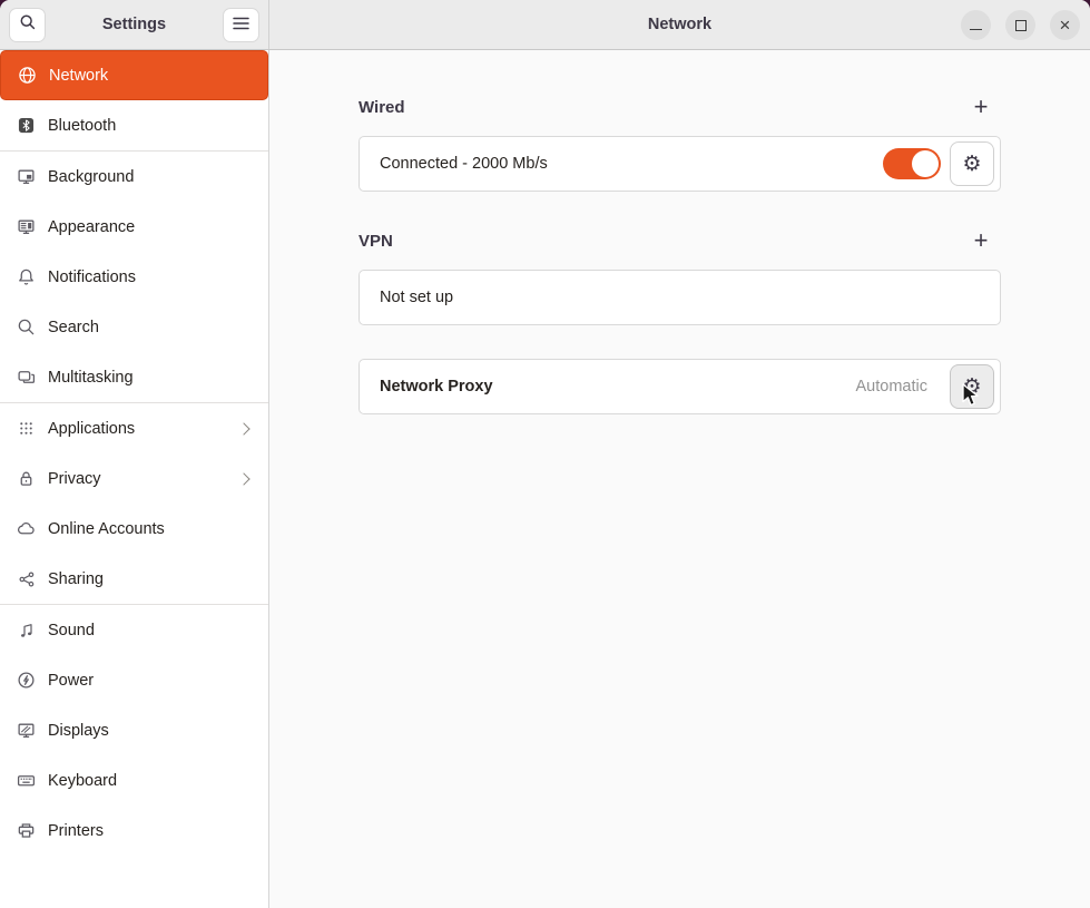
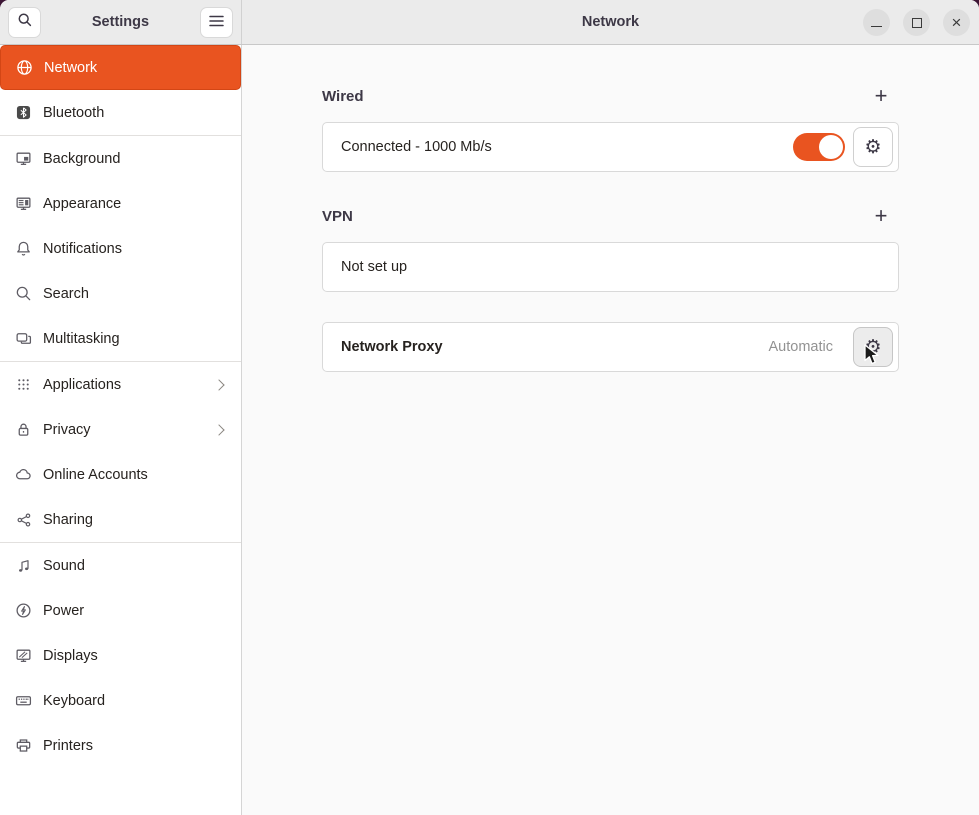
  Settings
  Network
  ×
  Network
  Bluetooth
  Background
  Appearance
  Notifications
  Search
  Multitasking
  Applications
  Privacy
  Online Accounts
  Sharing
  Sound
  Power
  Displays
  Keyboard
  Printers
  Wired
  +
- Connected - 2000 Mb/s
+ Connected - 1000 Mb/s
  ⚙
  VPN
  +
  Not set up
  Network Proxy
  Automatic
  ⚙
